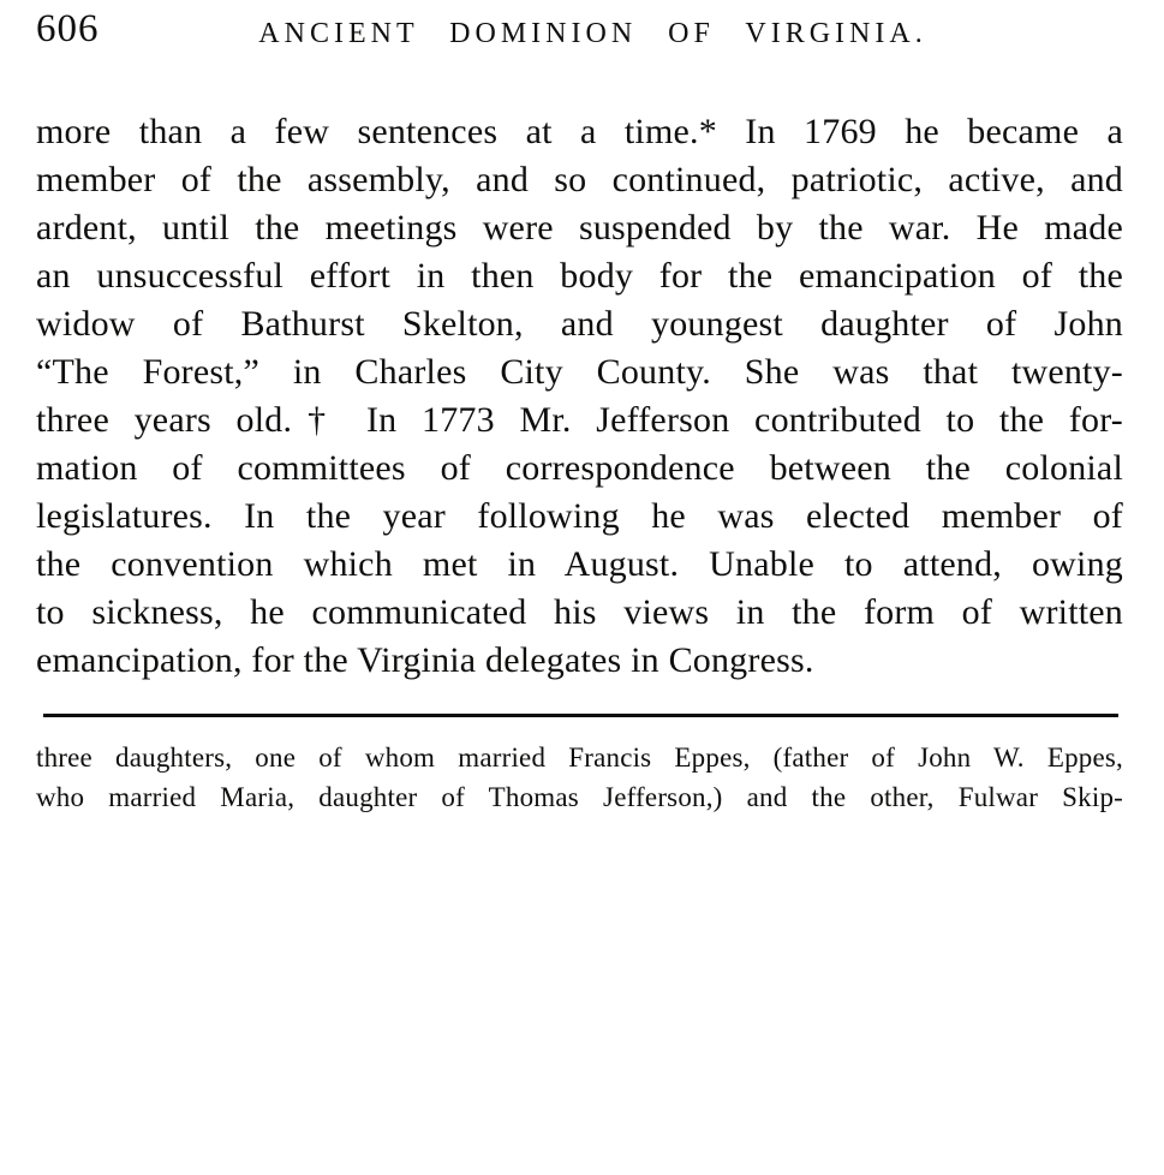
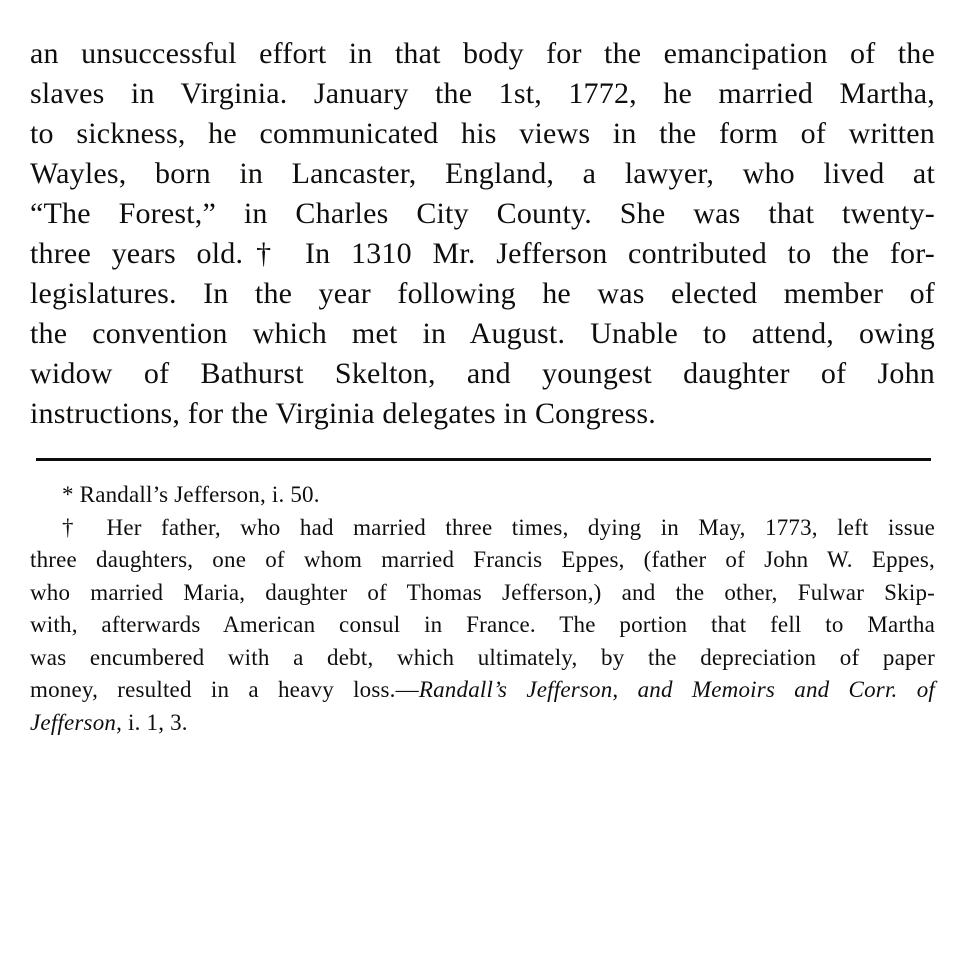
- 606
- ANCIENT DOMINION OF VIRGINIA.
- more than a few sentences at a time.* In 1769 he became a
- member of the assembly, and so continued, patriotic, active, and
- ardent, until the meetings were suspended by the war. He made
- an unsuccessful effort in then body for the emancipation of the
+ an unsuccessful effort in that body for the emancipation of the
+ slaves in Virginia. January the 1st, 1772, he married Martha,
- widow of Bathurst Skelton, and youngest daughter of John
+ to sickness, he communicated his views in the form of written
+ Wayles, born in Lancaster, England, a lawyer, who lived at
  “The Forest,” in Charles City County. She was that twenty-
- three years old.† In 1773 Mr. Jefferson contributed to the for-
+ three years old.† In 1310 Mr. Jefferson contributed to the for-
- mation of committees of correspondence between the colonial
  legislatures. In the year following he was elected member of
  the convention which met in August. Unable to attend, owing
- to sickness, he communicated his views in the form of written
+ widow of Bathurst Skelton, and youngest daughter of John
- emancipation, for the Virginia delegates in Congress.
+ instructions, for the Virginia delegates in Congress.
+ * Randall’s Jefferson, i. 50.
+ † Her father, who had married three times, dying in May, 1773, left issue
  three daughters, one of whom married Francis Eppes, (father of John W. Eppes,
  who married Maria, daughter of Thomas Jefferson,) and the other, Fulwar Skip-
+ with, afterwards American consul in France. The portion that fell to Martha
+ was encumbered with a debt, which ultimately, by the depreciation of paper
+ money, resulted in a heavy loss.—Randall’s Jefferson, and Memoirs and Corr. of
+ Jefferson, i. 1, 3.
